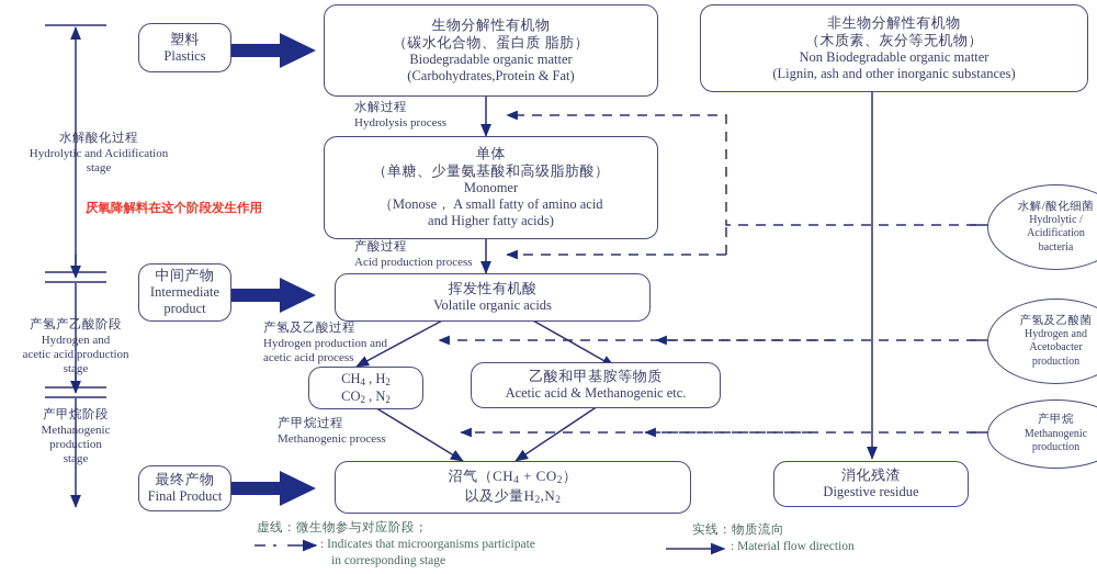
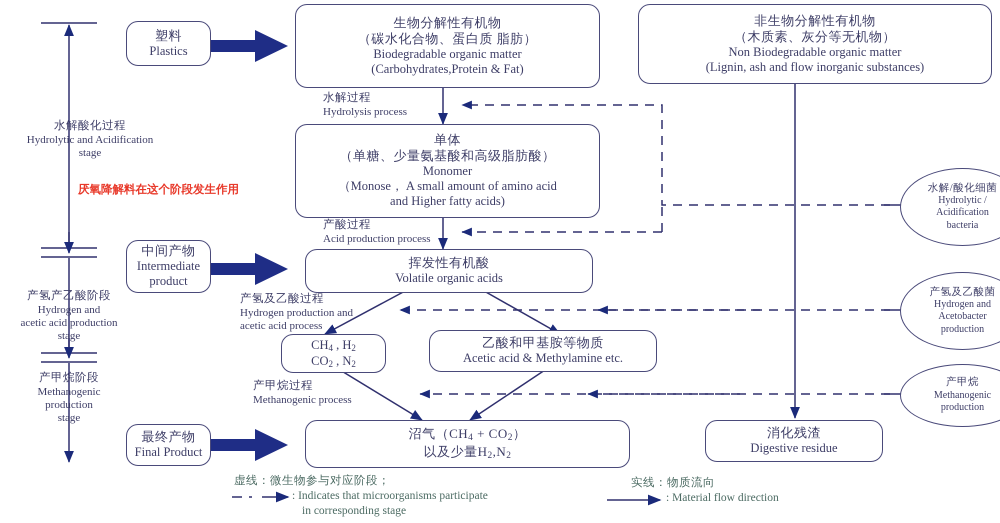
  塑料
  Plastics
  生物分解性有机物
  （碳水化合物、蛋白质 脂肪）
  Biodegradable organic matter
  (Carbohydrates,Protein & Fat)
  非生物分解性有机物
  （木质素、灰分等无机物）
  Non Biodegradable organic matter
- (Lignin, ash and other inorganic substances)
+ (Lignin, ash and flow inorganic substances)
  单体
  （单糖、少量氨基酸和高级脂肪酸）
  Monomer
- （Monose， A small fatty of amino acid
+ （Monose， A small amount of amino acid
  and Higher fatty acids)
  中间产物
  Intermediate
  product
  挥发性有机酸
  Volatile organic acids
  CH4 , H2
  CO2 , N2
  乙酸和甲基胺等物质
- Acetic acid & Methanogenic etc.
+ Acetic acid & Methylamine etc.
  最终产物
  Final Product
  沼气（CH4 + CO2）
  以及少量H2,N2
  消化残渣
  Digestive residue
  水解/酸化细菌
  Hydrolytic /
  Acidification
  bacteria
  产氢及乙酸菌
  Hydrogen and
  Acetobacter
  production
  产甲烷
  Methanogenic
  production
  水解过程
  Hydrolysis process
  产酸过程
  Acid production process
  产氢及乙酸过程
  Hydrogen production and
  acetic acid process
  产甲烷过程
  Methanogenic process
  水解酸化过程
  Hydrolytic and Acidification
  stage
  产氢产乙酸阶段
  Hydrogen and
  acetic acid production
  stage
  产甲烷阶段
  Methanogenic
  production
  stage
  厌氧降解料在这个阶段发生作用
  虚线：微生物参与对应阶段；
  : Indicates that microorganisms participate
  in corresponding stage
  实线：物质流向
  : Material flow direction
